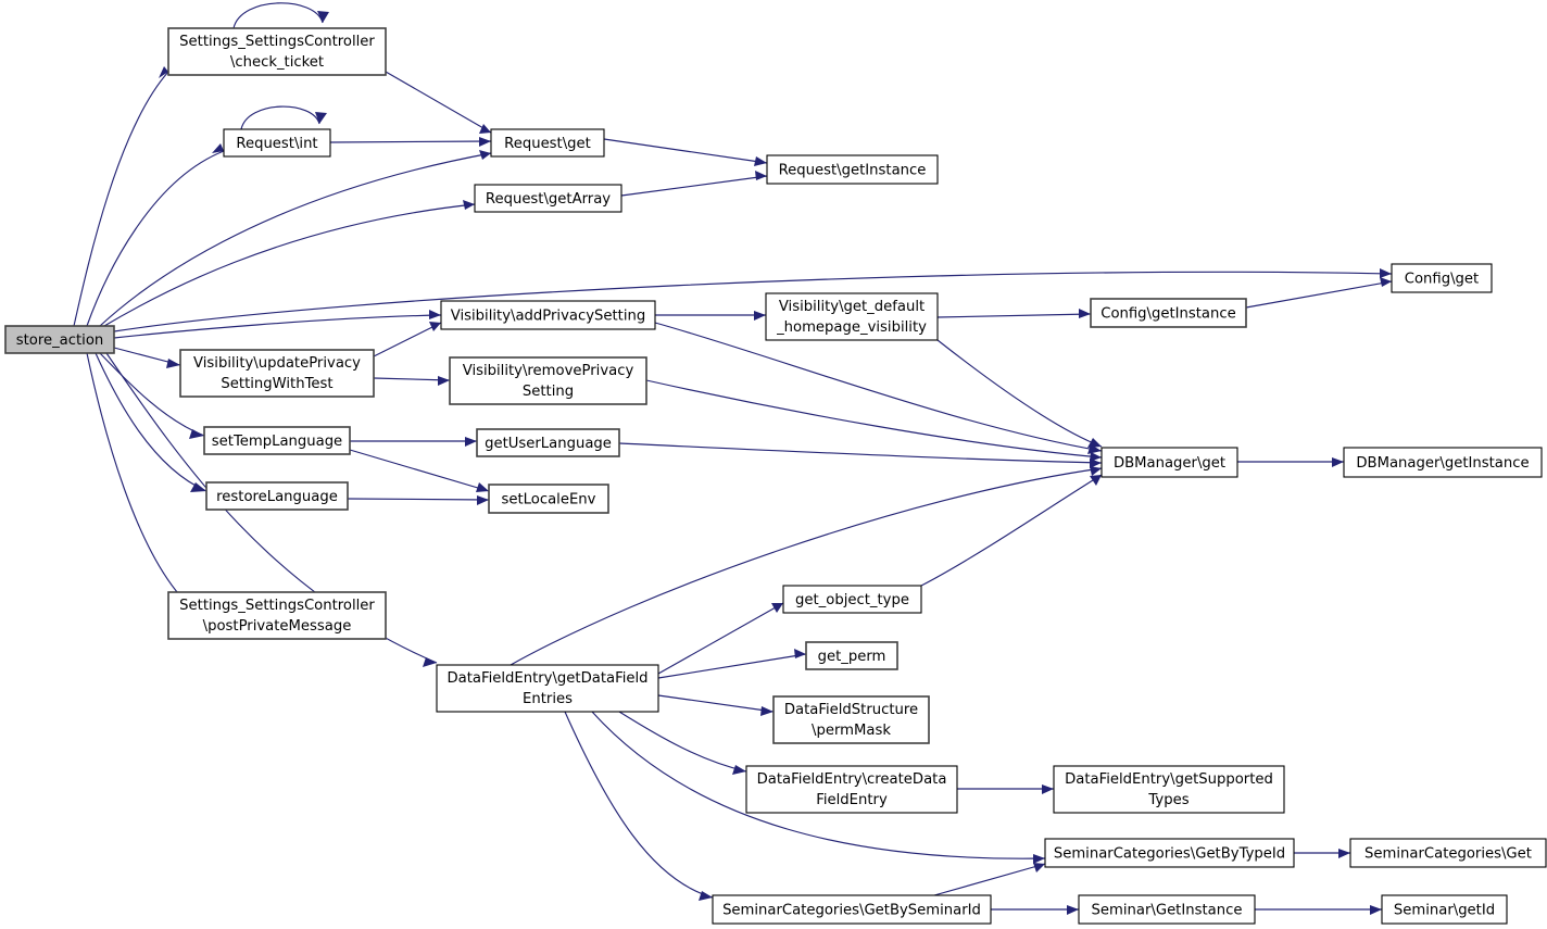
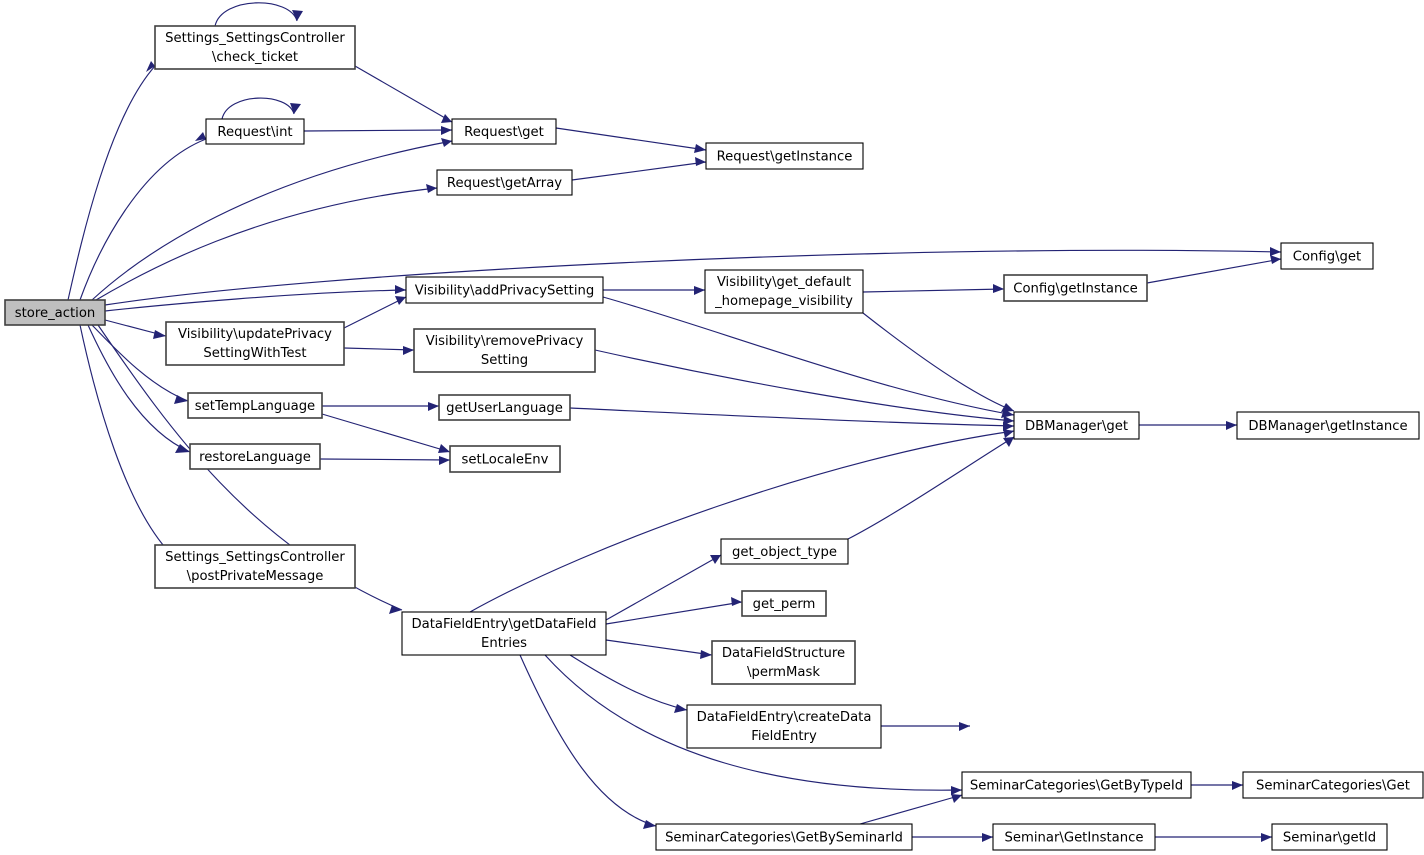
  store_action
  Settings_SettingsController
  \check_ticket
  Request\int
  Request\get
  Request\getArray
  Request\getInstance
  Config\get
  Config\getInstance
  Visibility\addPrivacySetting
  Visibility\get_default
  _homepage_visibility
  Visibility\updatePrivacy
  SettingWithTest
  Visibility\removePrivacy
  Setting
  setTempLanguage
  getUserLanguage
  restoreLanguage
  setLocaleEnv
  DBManager\get
  DBManager\getInstance
  Settings_SettingsController
  \postPrivateMessage
  get_object_type
  get_perm
  DataFieldStructure
  \permMask
  DataFieldEntry\getDataField
  Entries
  DataFieldEntry\createData
  FieldEntry
- DataFieldEntry\getSupported
- Types
  SeminarCategories\GetByTypeId
  SeminarCategories\Get
  SeminarCategories\GetBySeminarId
  Seminar\GetInstance
  Seminar\getId
